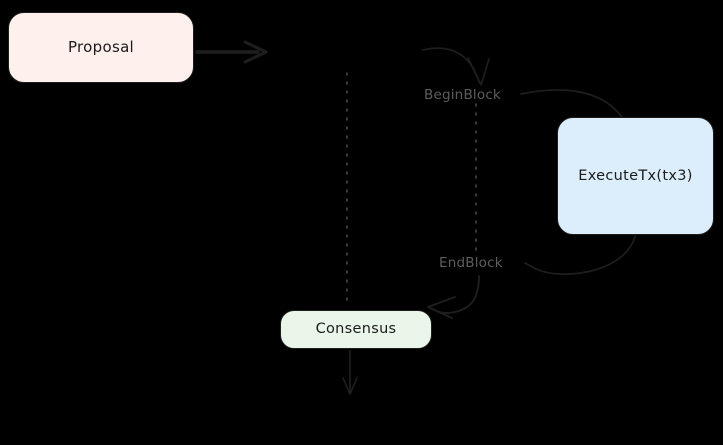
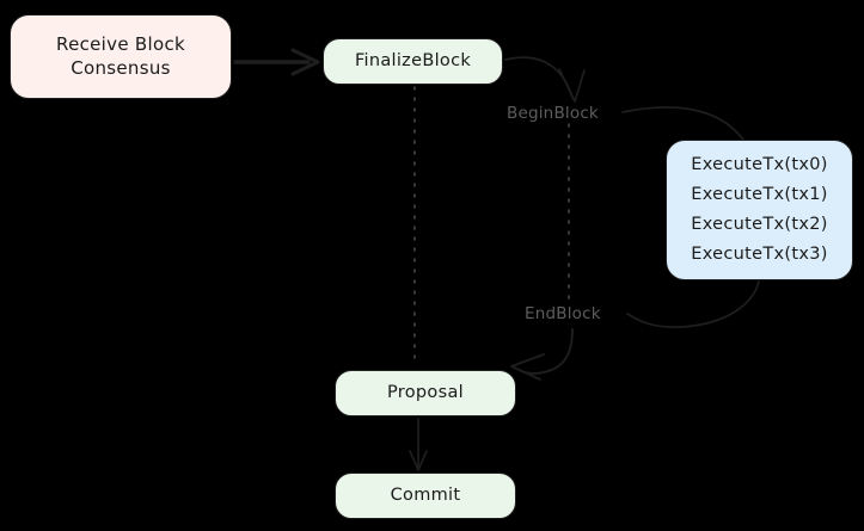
+ Receive Block
- Proposal
+ Consensus
+ FinalizeBlock
+ ExecuteTx(tx0)
+ ExecuteTx(tx1)
+ ExecuteTx(tx2)
  ExecuteTx(tx3)
- Consensus
+ Proposal
+ Commit
  BeginBlock
  EndBlock
